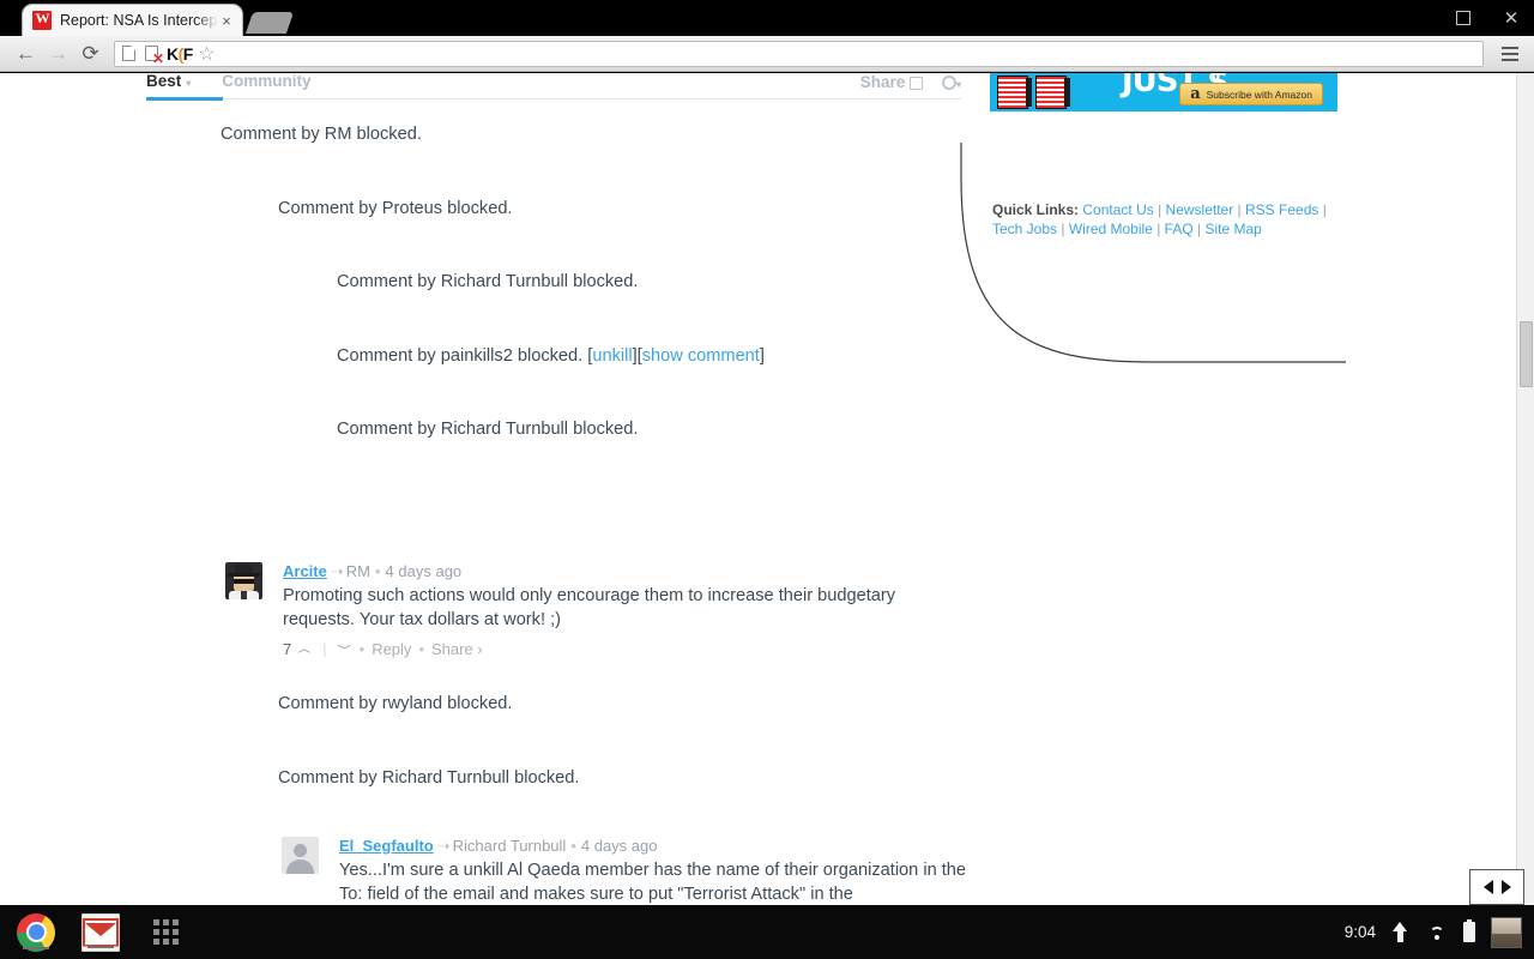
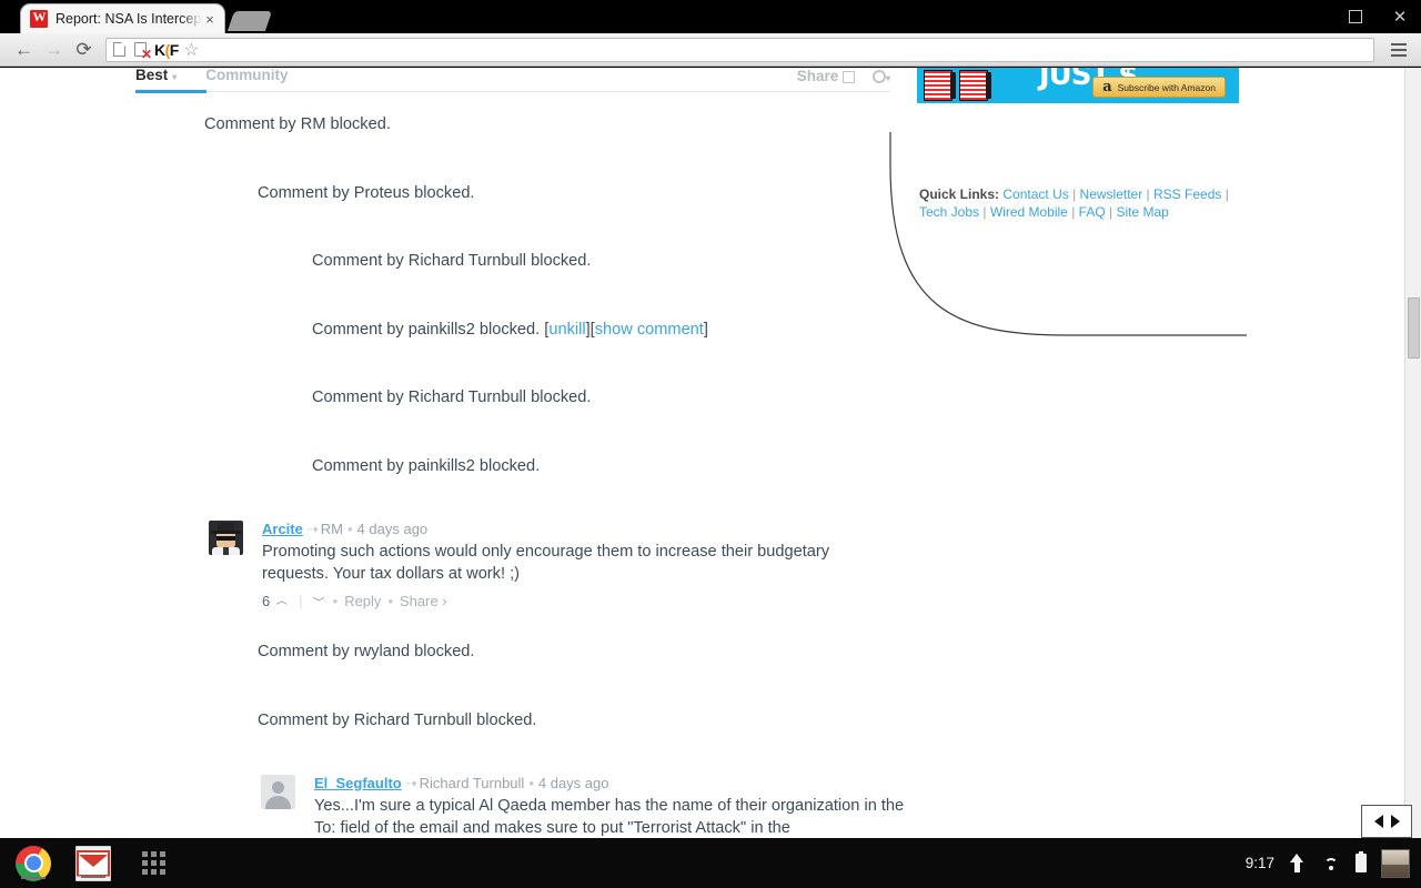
  ✕
  Report: NSA Is Intercep
  ×
  ←
  →
  ⟳
  ✕
  K
  (
  F
  ☆
  Best
  ▾
  Community
  Share
  ▾
  Comment by RM blocked.
  Comment by Proteus blocked.
  Comment by Richard Turnbull blocked.
  Comment by painkills2 blocked. [unkill][show comment]
  Comment by Richard Turnbull blocked.
+ Comment by painkills2 blocked.
  Arcite ➝ RM • 4 days ago
  Promoting such actions would only encourage them to increase their budgetary requests. Your tax dollars at work! ;)
- 7
+ 6
  ︿
  |
  ﹀
  •
  Reply
  •
  Share ›
  Comment by rwyland blocked.
  Comment by Richard Turnbull blocked.
  El_Segfaulto ➝ Richard Turnbull • 4 days ago
- Yes...I'm sure a unkill Al Qaeda member has the name of their organization in the To: field of the email and makes sure to put "Terrorist Attack" in the
+ Yes...I'm sure a typical Al Qaeda member has the name of their organization in the To: field of the email and makes sure to put "Terrorist Attack" in the
  JUST $
  a
  Subscribe with Amazon
  Quick Links: Contact Us | Newsletter | RSS Feeds | Tech Jobs | Wired Mobile | FAQ | Site Map
- 9:04
+ 9:17
